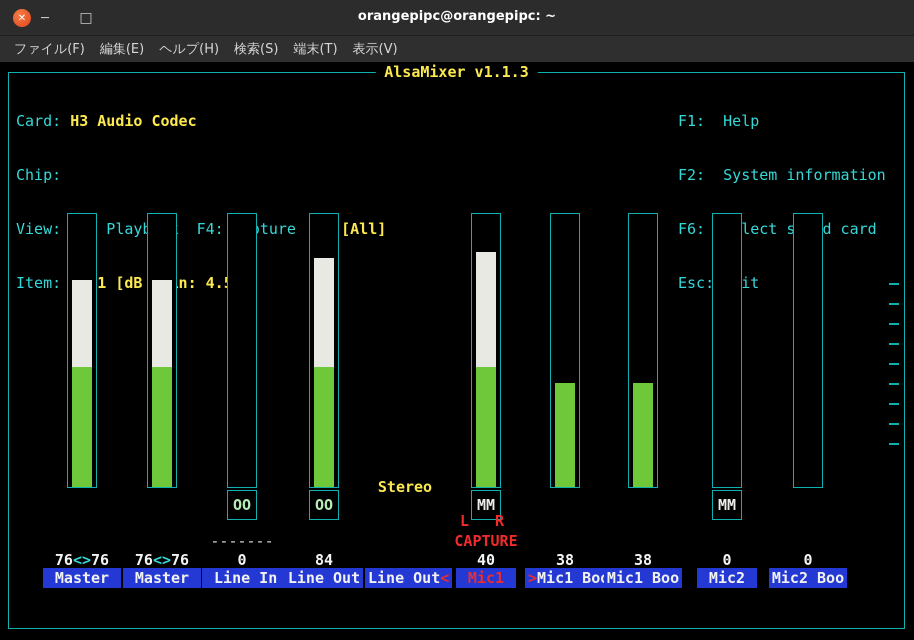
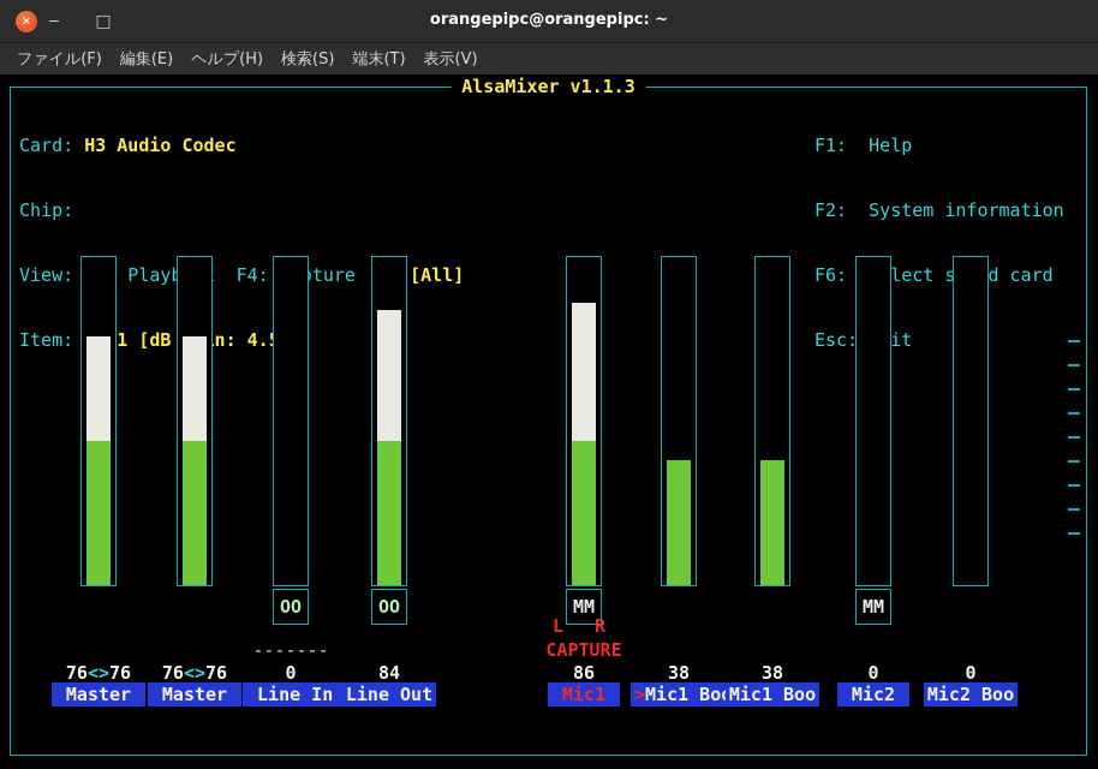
  ✕
  ─
  □
  orangepipc@orangepipc: ~
  ファイル(F)
  編集(E)
  ヘルプ(H)
  検索(S)
  端末(T)
  表示(V)
  AlsaMixer v1.1.3
  Card: H3 Audio Codec
  Chip:
  F1: Help
  F2: System information
  F6:lect sd card
  Esc:it
  76<>76
  Master
  76<>76
  Master
  OO
  -------
  0
  Line In
  OO
  84
  Line Out
- Stereo
- Line Out<
  MM
  L
  R
  CAPTURE
- 40
+ 86
  Mic1
  38
  >Mic1 Bo
  38
  Mic1 Boo
  MM
  0
  Mic2
  0
  Mic2 Boo
